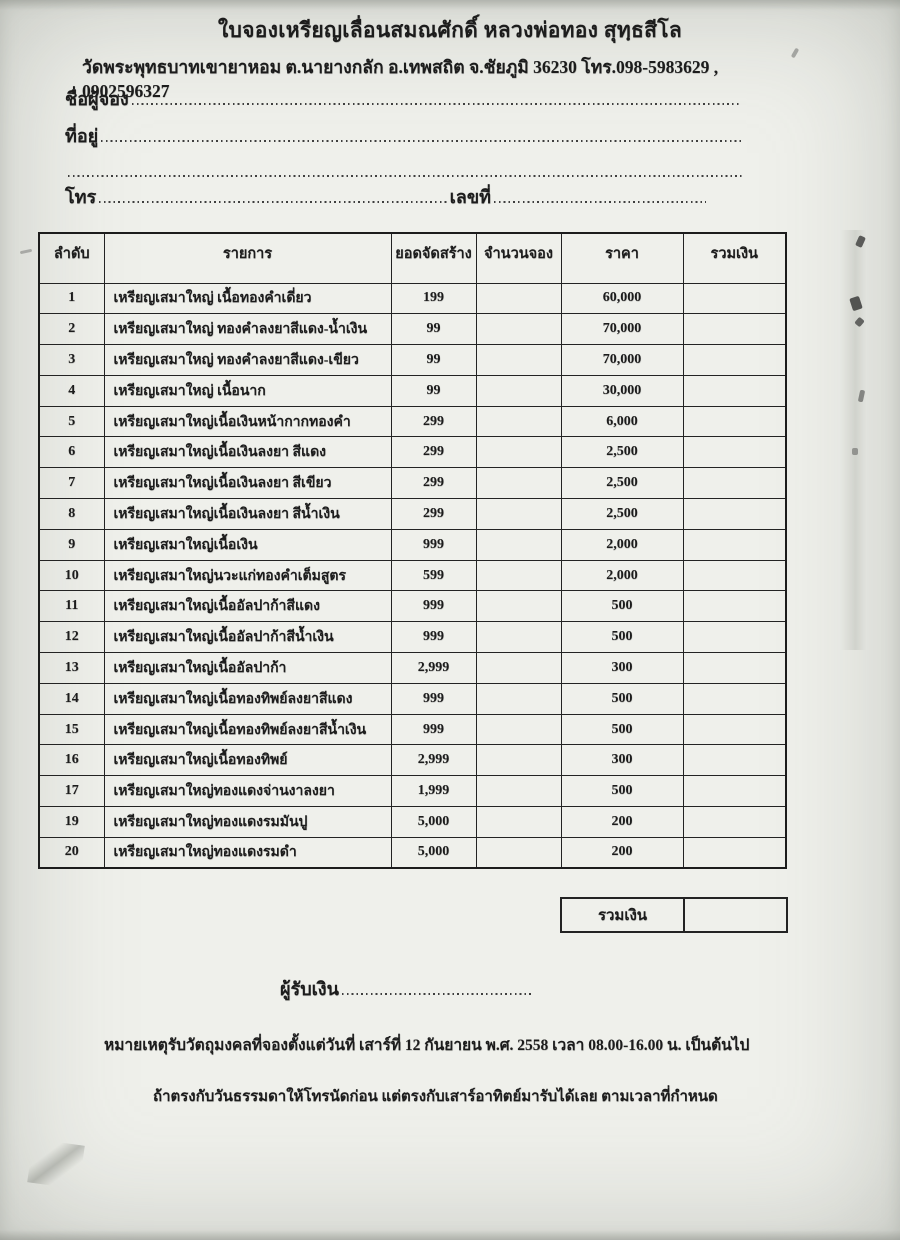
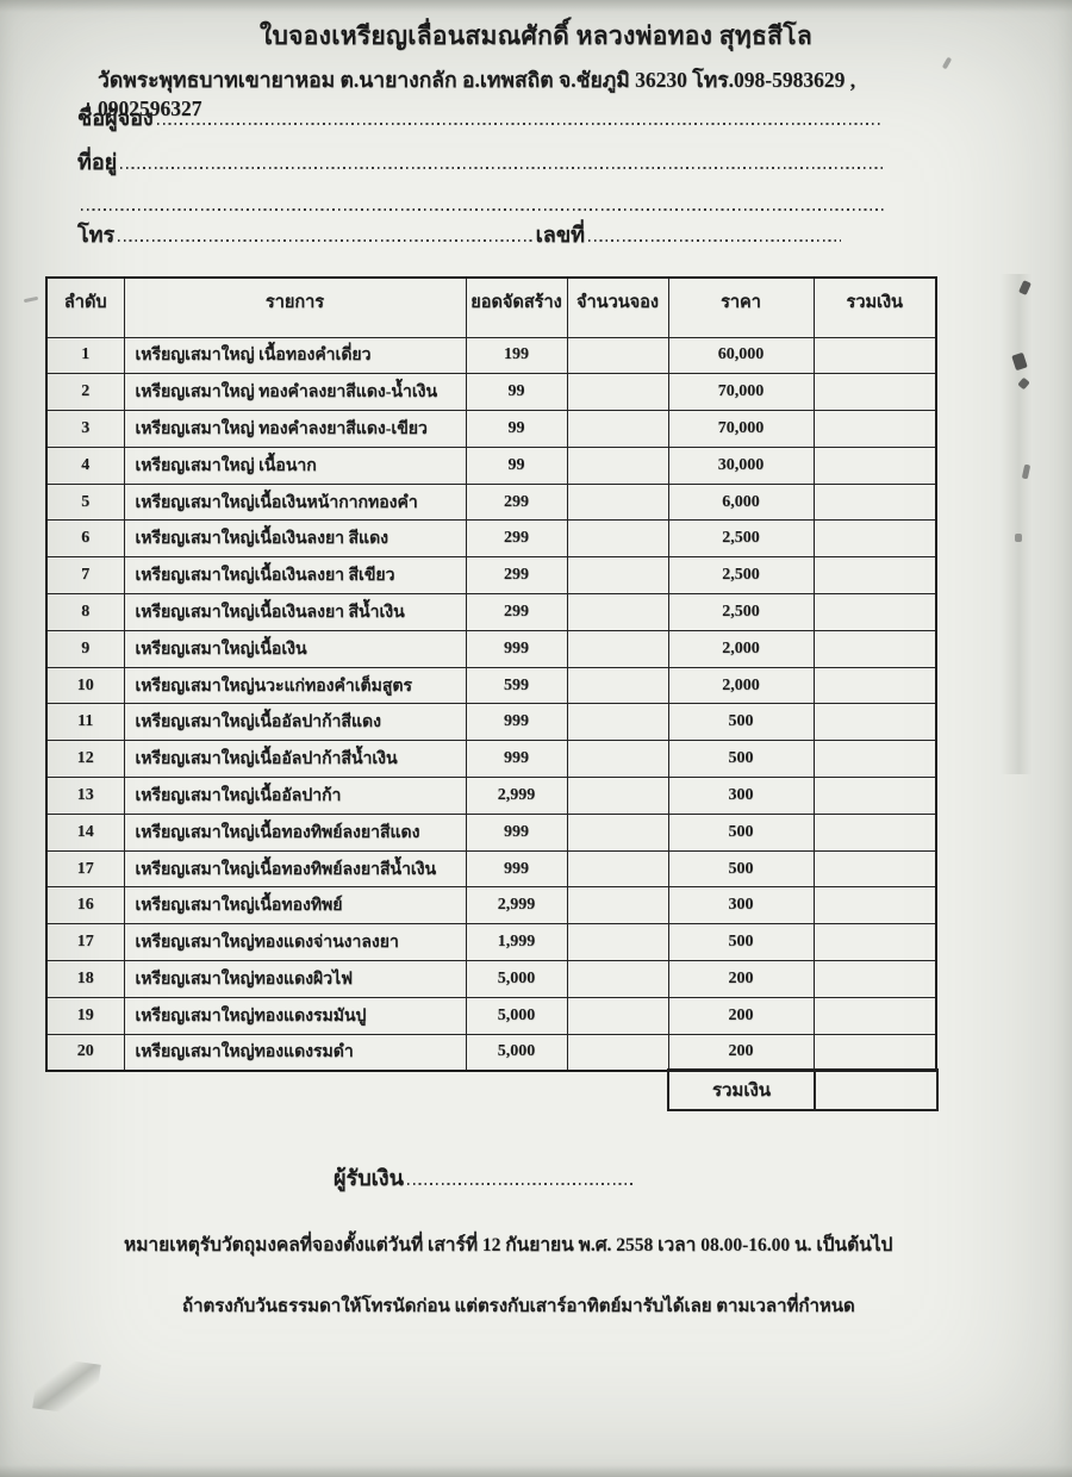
  ใบจองเหรียญเลื่อนสมณศักดิ์ หลวงพ่อทอง สุทฺธสีโล
  วัดพระพุทธบาทเขายาหอม ต.นายางกลัก อ.เทพสถิต จ.ชัยภูมิ 36230 โทร.098-5983629 , 090259
  ชื่อผู้จอง
  ที่อยู่
  โทร
  เลขที่
  ลำดับ	รายการ	ยอดจัดสร้าง	จำนวนจอง	ราคา	รวมเงิน
  1	เหรียญเสมาใหญ่ เนื้อทองคำเดี่ยว	199		60,000
  2	เหรียญเสมาใหญ่ ทองคำลงยาสีแดง-น้ำเงิน	99		70,000
  3	เหรียญเสมาใหญ่ ทองคำลงยาสีแดง-เขียว	99		70,000
  4	เหรียญเสมาใหญ่ เนื้อนาก	99		30,000
  5	เหรียญเสมาใหญ่เนื้อเงินหน้ากากทองคำ	299		6,000
  6	เหรียญเสมาใหญ่เนื้อเงินลงยา สีแดง	299		2,500
  7	เหรียญเสมาใหญ่เนื้อเงินลงยา สีเขียว	299		2,500
  8	เหรียญเสมาใหญ่เนื้อเงินลงยา สีน้ำเงิน	299		2,500
  9	เหรียญเสมาใหญ่เนื้อเงิน	999		2,000
  10	เหรียญเสมาใหญ่นวะแก่ทองคำเต็มสูตร	599		2,000
  11	เหรียญเสมาใหญ่เนื้ออัลปาก้าสีแดง	999		500
  12	เหรียญเสมาใหญ่เนื้ออัลปาก้าสีน้ำเงิน	999		500
  13	เหรียญเสมาใหญ่เนื้ออัลปาก้า	2,999		300
  14	เหรียญเสมาใหญ่เนื้อทองทิพย์ลงยาสีแดง	999		500
- 15	เหรียญเสมาใหญ่เนื้อทองทิพย์ลงยาสีน้ำเงิน	999		500
+ 17	เหรียญเสมาใหญ่เนื้อทองทิพย์ลงยาสีน้ำเงิน	999		500
  16	เหรียญเสมาใหญ่เนื้อทองทิพย์	2,999		300
  17	เหรียญเสมาใหญ่ทองแดงจ่านงาลงยา	1,999		500
+ 18	เหรียญเสมาใหญ่ทองแดงผิวไฟ	5,000		200
  19	เหรียญเสมาใหญ่ทองแดงรมมันปู	5,000		200
  20	เหรียญเสมาใหญ่ทองแดงรมดำ	5,000		200
  รวมเงิน
  ผู้รับเงิน
  หมายเหตุรับวัตถุมงคลที่จองตั้งแต่วันที่ เสาร์ที่ 12 กันยายน พ.ศ. 2558 เวลา 08.00-16.00 น. เป็นต้นไป
  ถ้าตรงกับวันธรรมดาให้โทรนัดก่อน แต่ตรงกับเสาร์อาทิตย์มารับได้เลย ตามเวลาที่กำหนด
